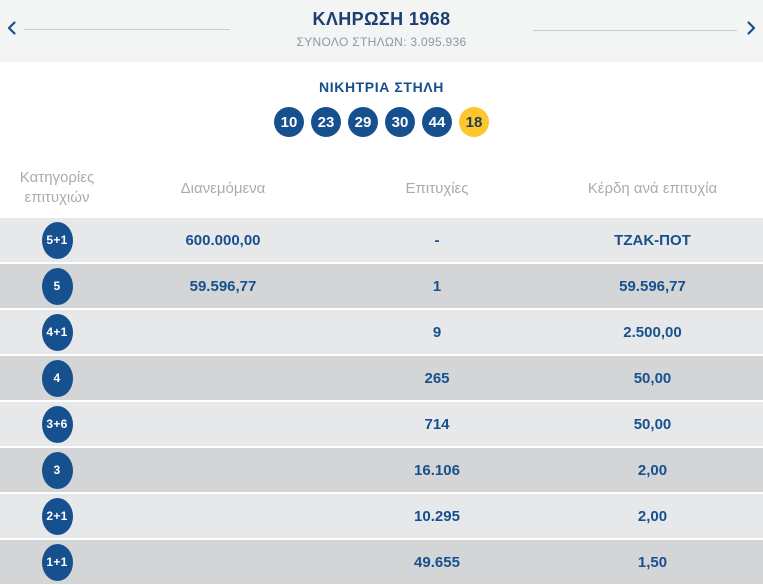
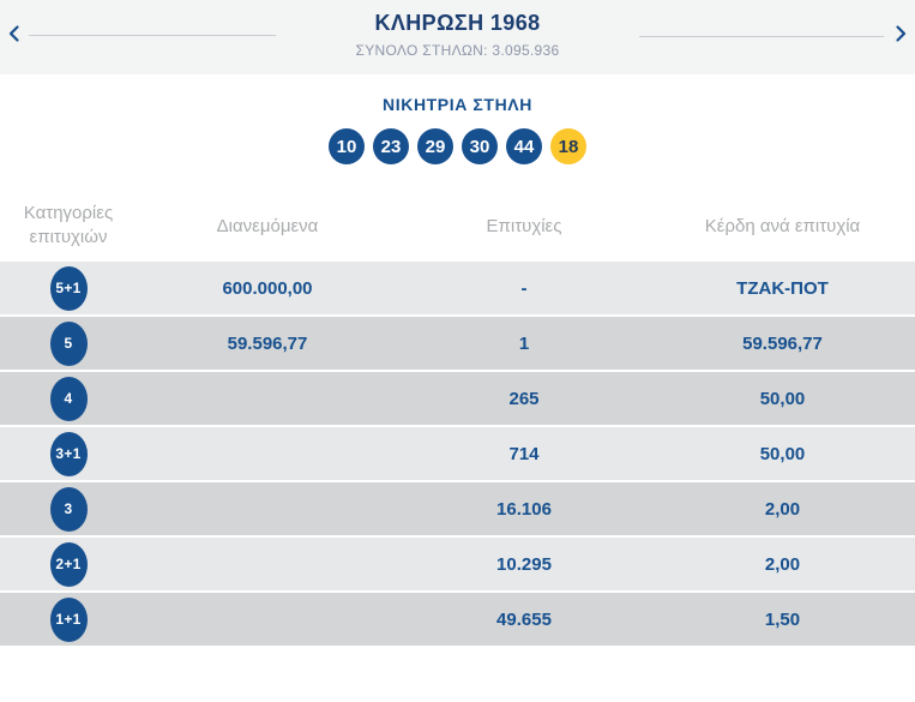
  ΚΛΗΡΩΣΗ 1968
  ΣΥΝΟΛΟ ΣΤΗΛΩΝ: 3.095.936
  ΝΙΚΗΤΡΙΑ ΣΤΗΛΗ
  10
  23
  29
  30
  44
  18
  Κατηγορίες επιτυχιών
  Διανεμόμενα
  Επιτυχίες
  Κέρδη ανά επιτυχία
  5+1
  600.000,00
  -
  ΤΖΑΚ-ΠΟΤ
  5
  59.596,77
  1
  59.596,77
- 4+1
- 9
- 2.500,00
  4
  265
  50,00
- 3+6
+ 3+1
  714
  50,00
  3
  16.106
  2,00
  2+1
  10.295
  2,00
  1+1
  49.655
  1,50
